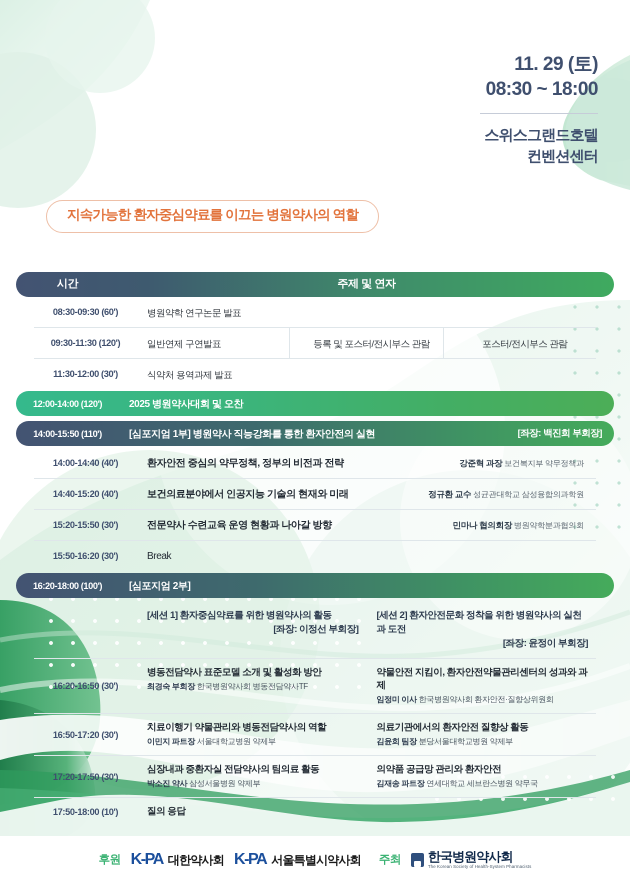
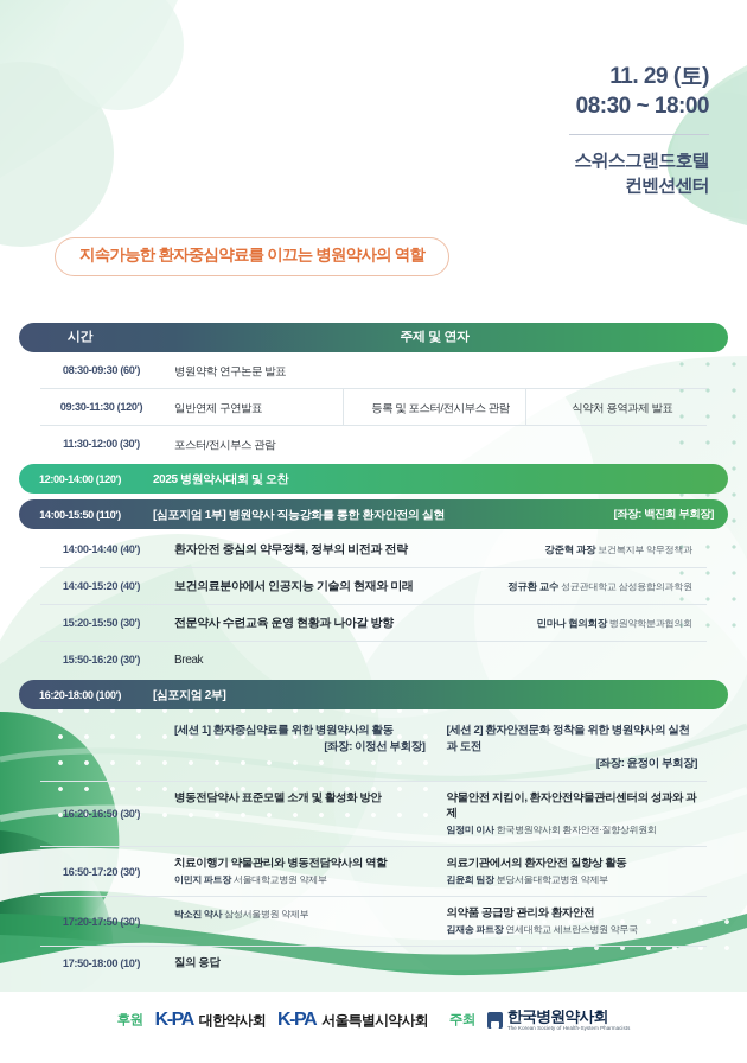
  지속가능한 환자중심약료를 이끄는 병원약사의 역할
  11. 29 (토)
  08:30 ~ 18:00
  스위스그랜드호텔
  컨벤션센터
  시간
  주제 및 연자
  08:30-09:30 (60')
  병원약학 연구논문 발표
  09:30-11:30 (120')
  일반연제 구연발표
  등록 및 포스터/전시부스 관람
- 포스터/전시부스 관람
+ 식약처 용역과제 발표
  11:30-12:00 (30')
- 식약처 용역과제 발표
+ 포스터/전시부스 관람
  12:00-14:00 (120')
  2025 병원약사대회 및 오찬
  14:00-15:50 (110')
  [심포지엄 1부] 병원약사 직능강화를 통한 환자안전의 실현
  [좌장: 백진희 부회장]
  14:00-14:40 (40')
  환자안전 중심의 약무정책, 정부의 비전과 전략
  강준혁 과장 보건복지부 약무정책과
  14:40-15:20 (40')
  보건의료분야에서 인공지능 기술의 현재와 미래
  정규환 교수 성균관대학교 삼성융합의과학원
  15:20-15:50 (30')
  전문약사 수련교육 운영 현황과 나아갈 방향
  민마나 협의회장 병원약학분과협의회
  15:50-16:20 (30')
  Break
  16:20-18:00 (100')
  [심포지엄 2부]
  [세션 1] 환자중심약료를 위한 병원약사의 활동
  [좌장: 이정선 부회장]
  [세션 2] 환자안전문화 정착을 위한 병원약사의 실천과 도전
  [좌장: 윤정이 부회장]
  16:20-16:50 (30')
  병동전담약사 표준모델 소개 및 활성화 방안
- 최경숙 부회장 한국병원약사회 병동전담약사TF
  약물안전 지킴이, 환자안전약물관리센터의 성과와 과제
  임정미 이사 한국병원약사회 환자안전·질향상위원회
  16:50-17:20 (30')
  치료이행기 약물관리와 병동전담약사의 역할
  이민지 파트장 서울대학교병원 약제부
  의료기관에서의 환자안전 질향상 활동
  김윤희 팀장 분당서울대학교병원 약제부
  17:20-17:50 (30')
- 심장내과 중환자실 전담약사의 팀의료 활동
  박소진 약사 삼성서울병원 약제부
  의약품 공급망 관리와 환자안전
  김재송 파트장 연세대학교 세브란스병원 약무국
  17:50-18:00 (10')
  질의 응답
  후원
  K-PA
  대한약사회
  K-PA
  서울특별시약사회
  주최
  한국병원약사회
